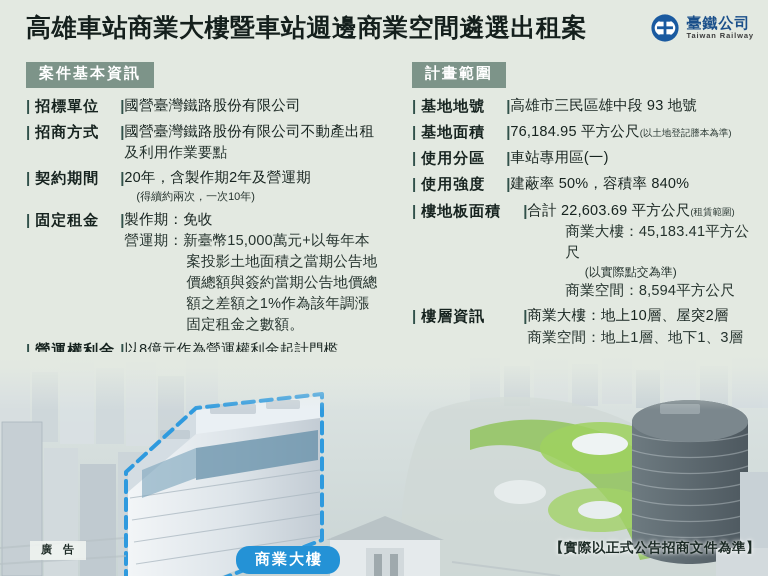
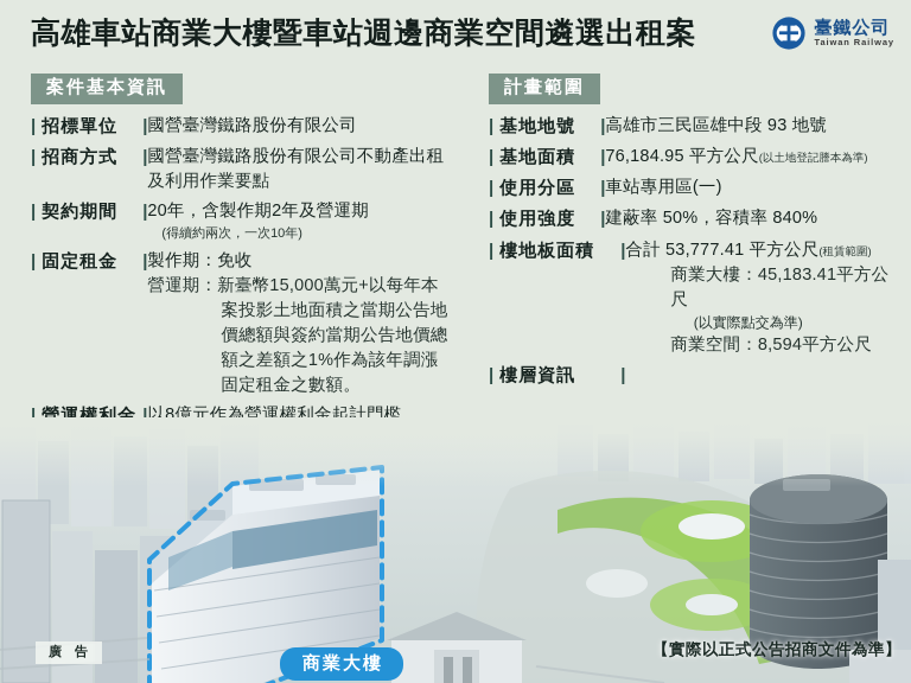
  高雄車站商業大樓暨車站週邊商業空間遴選出租案
  臺鐵公司
  Taiwan Railway
  案件基本資訊
  |
  招標單位
  |
  國營臺灣鐵路股份有限公司
  |
  招商方式
  |
  國營臺灣鐵路股份有限公司不動產出租
  及利用作業要點
  |
  契約期間
  |
  20年，含製作期2年及營運期
  (得續約兩次，一次10年)
  |
  固定租金
  |
  製作期：免收
  營運期：新臺幣15,000萬元+以每年本
  案投影土地面積之當期公告地
  價總額與簽約當期公告地價總
  額之差額之1%作為該年調漲
  固定租金之數額。
  |
  營運權利金
  |
  以8億元作為營運權利金起計門檻，
  計畫範圍
  |
  基地地號
  |
  高雄市三民區雄中段 93 地號
  |
  基地面積
  |
  76,184.95 平方公尺(以土地登記謄本為準)
  |
  使用分區
  |
  車站專用區(一)
  |
  使用強度
  |
  建蔽率 50%，容積率 840%
  |
  樓地板面積
  |
- 合計 22,603.69 平方公尺(租賃範圍)
+ 合計 53,777.41 平方公尺(租賃範圍)
  商業大樓：45,183.41平方公尺
  (以實際點交為準)
  商業空間：8,594平方公尺
  |
  樓層資訊
  |
- 商業大樓：地上10層、屋突2層
- 商業空間：地上1層、地下1、3層
  廣 告
  商業大樓
  【實際以正式公告招商文件為準】
